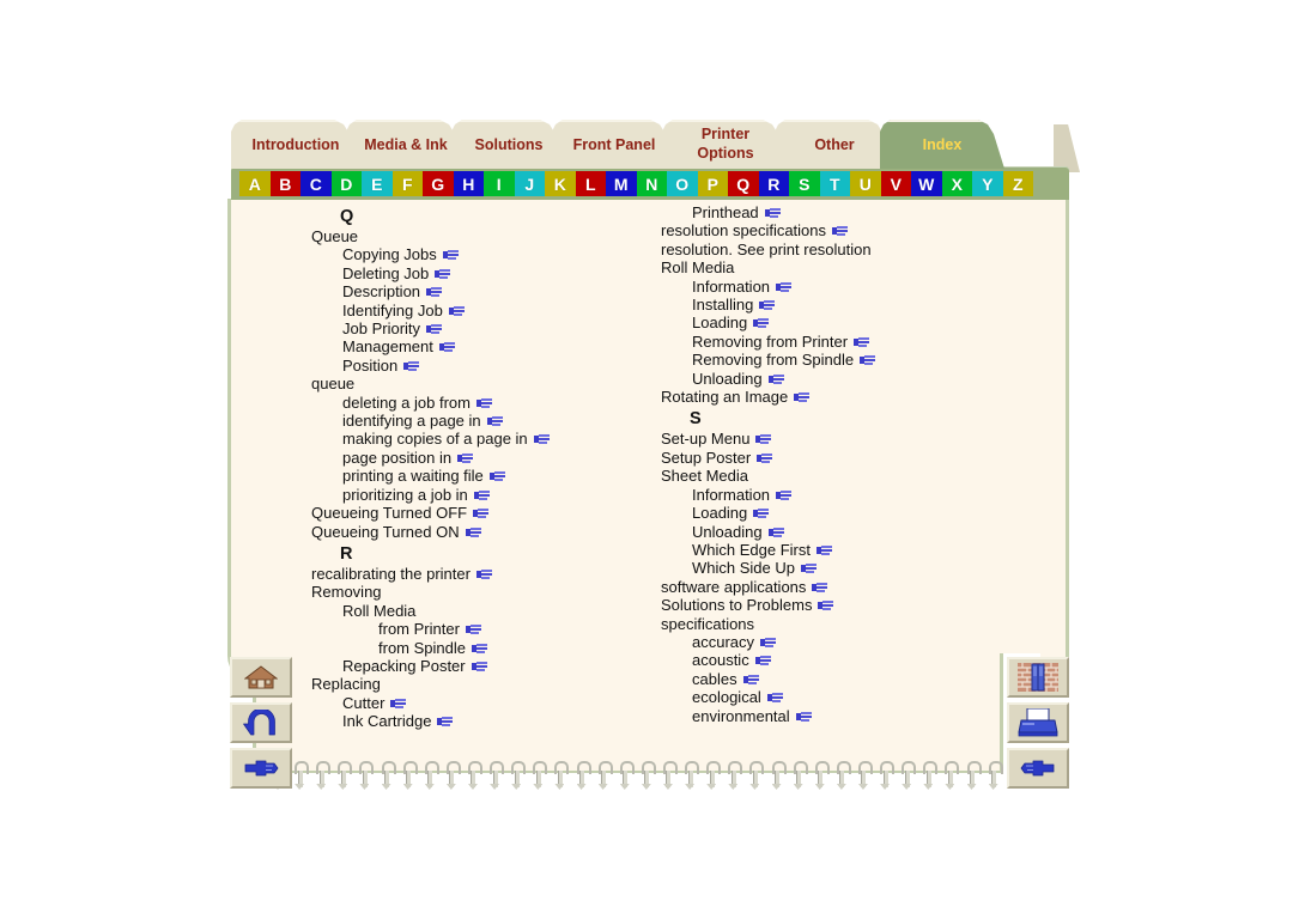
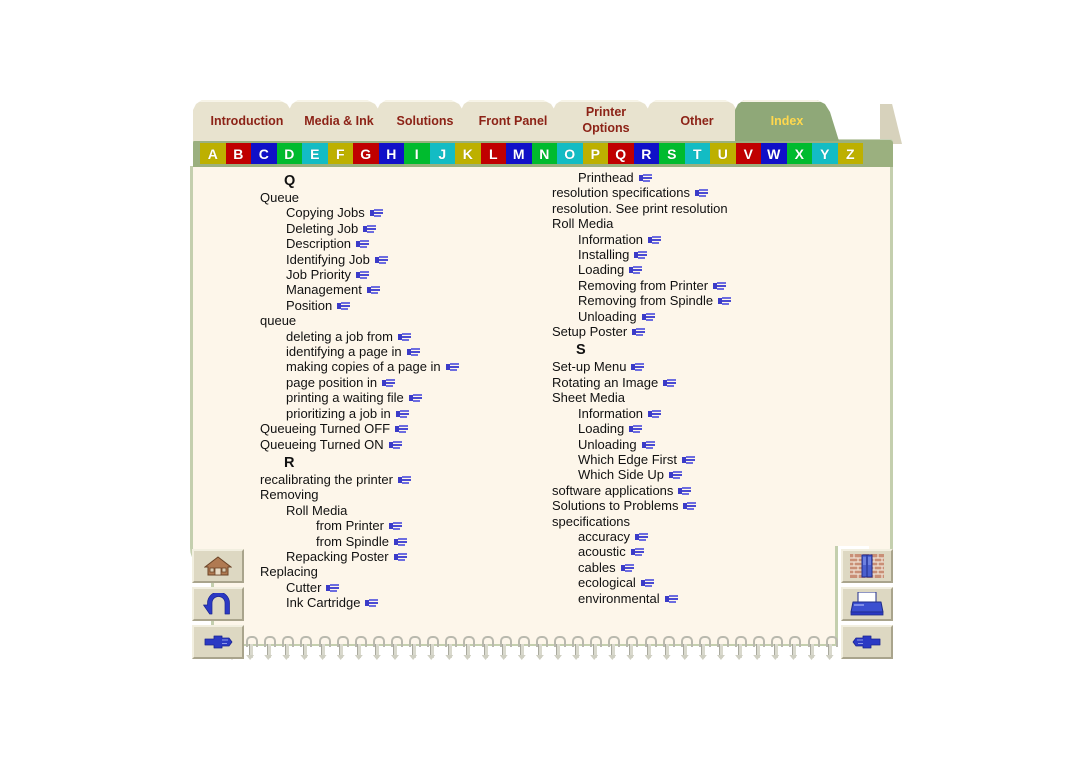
  Introduction
  Media & Ink
  Solutions
  Front Panel
  Printer
  Options
  Other
  Index
  A
  B
  C
  D
  E
  F
  G
  H
  I
  J
  K
  L
  M
  N
  O
  P
  Q
  R
  S
  T
  U
  V
  W
  X
  Y
  Z
  Q
  Queue
  Copying Jobs
  Deleting Job
  Description
  Identifying Job
  Job Priority
  Management
  Position
  queue
  deleting a job from
  identifying a page in
  making copies of a page in
  page position in
  printing a waiting file
  prioritizing a job in
  Queueing Turned OFF
  Queueing Turned ON
  R
  recalibrating the printer
  Removing
  Roll Media
  from Printer
  from Spindle
  Repacking Poster
  Replacing
  Cutter
  Ink Cartridge
  Printhead
  resolution specifications
  resolution. See print resolution
  Roll Media
  Information
  Installing
  Loading
  Removing from Printer
  Removing from Spindle
  Unloading
- Rotating an Image
+ Setup Poster
  S
  Set-up Menu
- Setup Poster
+ Rotating an Image
  Sheet Media
  Information
  Loading
  Unloading
  Which Edge First
  Which Side Up
  software applications
  Solutions to Problems
  specifications
  accuracy
  acoustic
  cables
  ecological
  environmental
